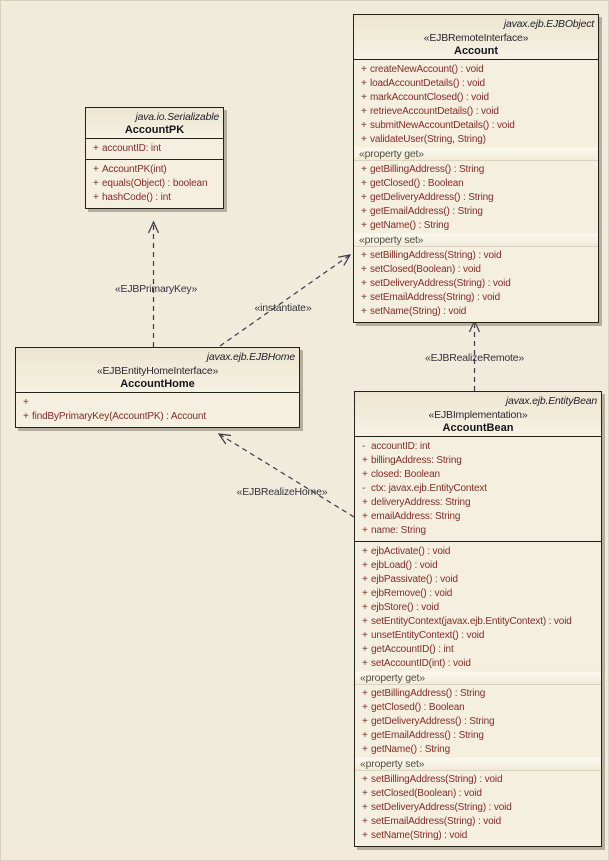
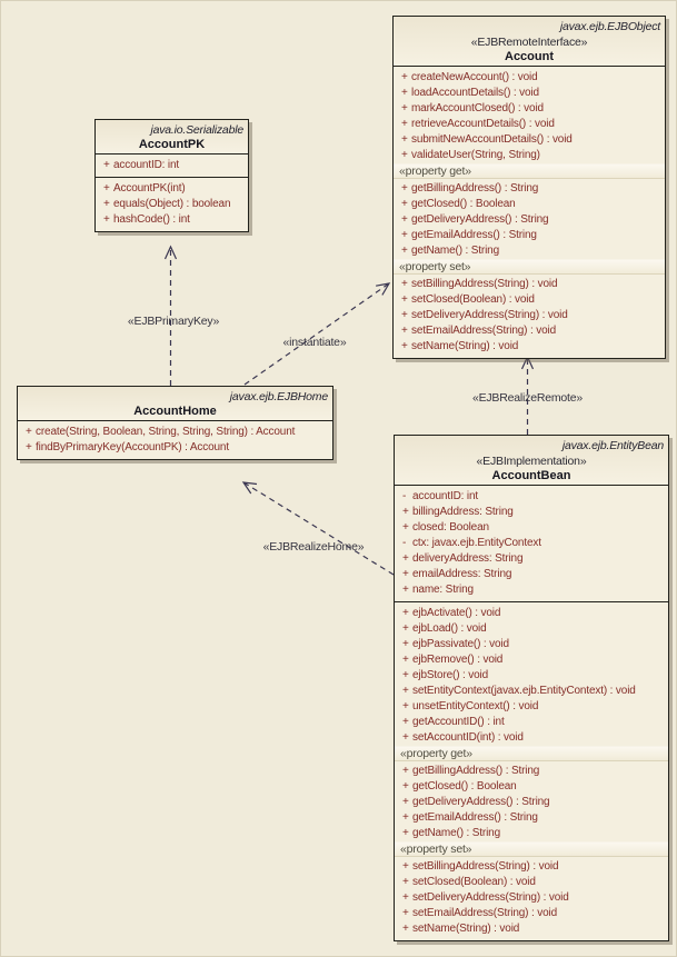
  «EJBPrimaryKey»
  «instantiate»
  «EJBRealizeRemote»
  «EJBRealizeHome»
  java.io.Serializable
  AccountPK
  +
  accountID: int
  +
  AccountPK(int)
  +
  equals(Object) : boolean
  +
  hashCode() : int
  javax.ejb.EJBObject
  «EJBRemoteInterface»
  Account
  +
  createNewAccount() : void
  +
  loadAccountDetails() : void
  +
  markAccountClosed() : void
  +
  retrieveAccountDetails() : void
  +
  submitNewAccountDetails() : void
  +
  validateUser(String, String)
  «property get»
  +
  getBillingAddress() : String
  +
  getClosed() : Boolean
  +
  getDeliveryAddress() : String
  +
  getEmailAddress() : String
  +
  getName() : String
  «property set»
  +
  setBillingAddress(String) : void
  +
  setClosed(Boolean) : void
  +
  setDeliveryAddress(String) : void
  +
  setEmailAddress(String) : void
  +
  setName(String) : void
  javax.ejb.EJBHome
- «EJBEntityHomeInterface»
  AccountHome
  +
+ create(String, Boolean, String, String, String) : Account
  +
  findByPrimaryKey(AccountPK) : Account
  javax.ejb.EntityBean
  «EJBImplementation»
  AccountBean
  -
  accountID: int
  +
  billingAddress: String
  +
  closed: Boolean
  -
  ctx: javax.ejb.EntityContext
  +
  deliveryAddress: String
  +
  emailAddress: String
  +
  name: String
  +
  ejbActivate() : void
  +
  ejbLoad() : void
  +
  ejbPassivate() : void
  +
  ejbRemove() : void
  +
  ejbStore() : void
  +
  setEntityContext(javax.ejb.EntityContext) : void
  +
  unsetEntityContext() : void
  +
  getAccountID() : int
  +
  setAccountID(int) : void
  «property get»
  +
  getBillingAddress() : String
  +
  getClosed() : Boolean
  +
  getDeliveryAddress() : String
  +
  getEmailAddress() : String
  +
  getName() : String
  «property set»
  +
  setBillingAddress(String) : void
  +
  setClosed(Boolean) : void
  +
  setDeliveryAddress(String) : void
  +
  setEmailAddress(String) : void
  +
  setName(String) : void
